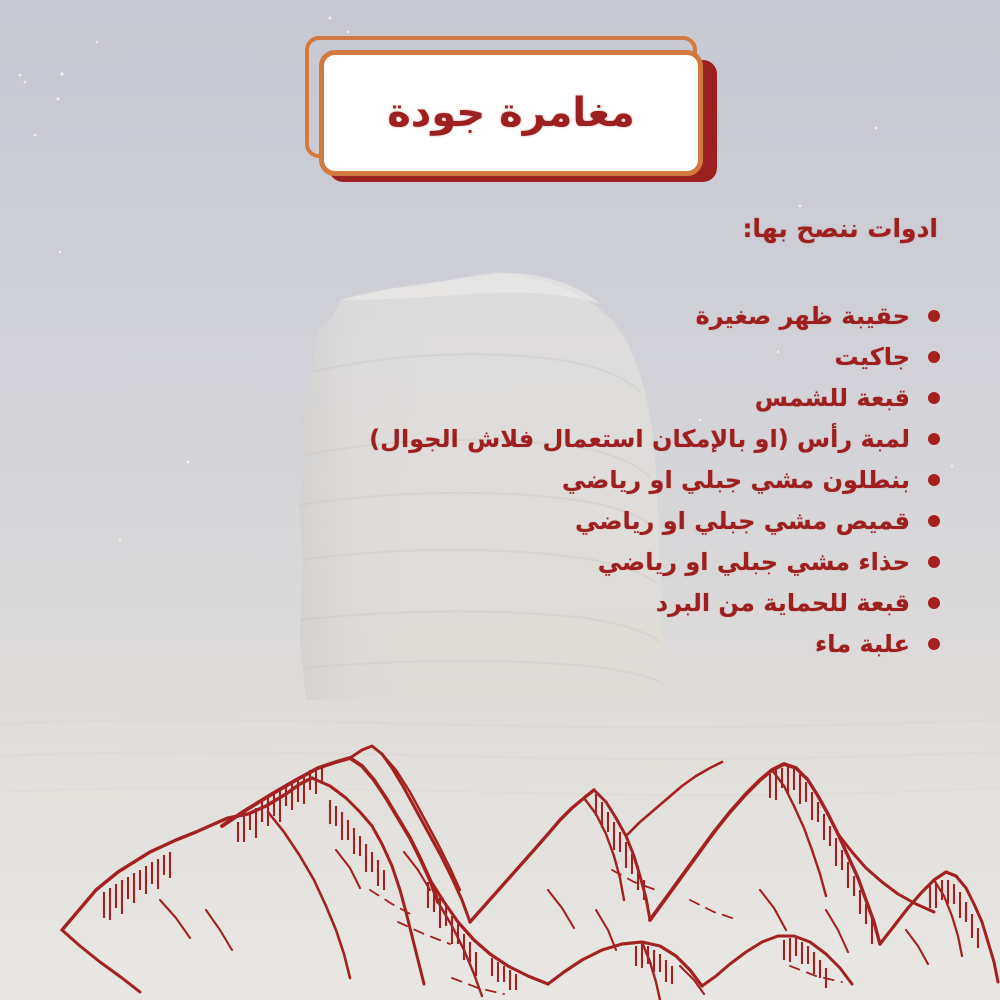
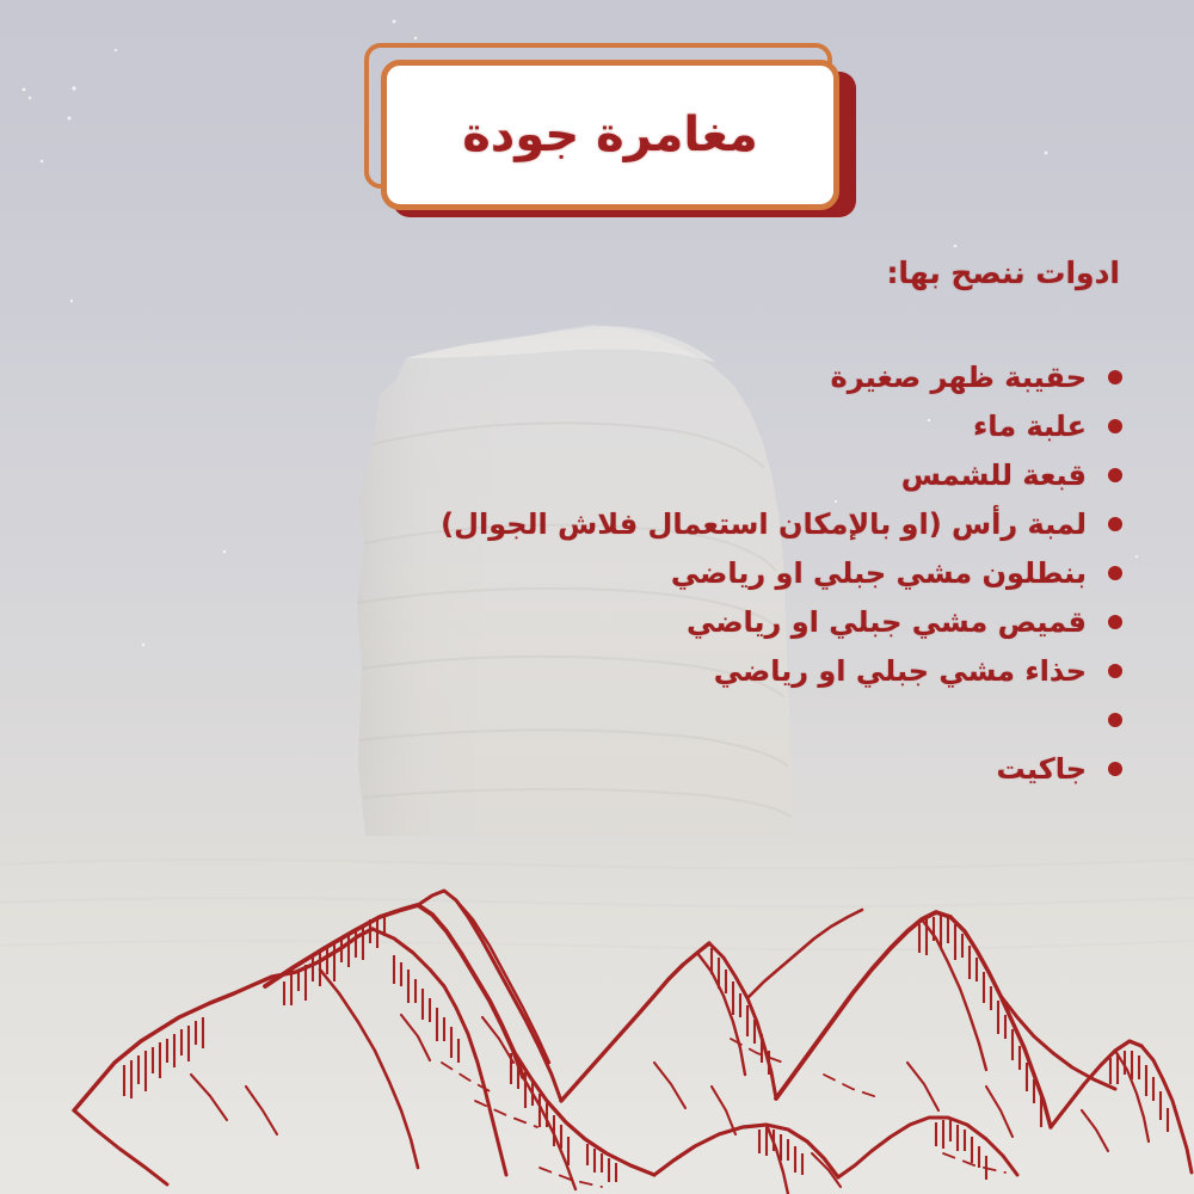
  مغامرة جودة
  ادوات ننصح بها:
  حقيبة ظهر صغيرة
- جاكيت
+ علبة ماء
  قبعة للشمس
  لمبة رأس (او بالإمكان استعمال فلاش الجوال)
  بنطلون مشي جبلي او رياضي
  قميص مشي جبلي او رياضي
  حذاء مشي جبلي او رياضي
- قبعة للحماية من البرد
- علبة ماء
+ جاكيت
